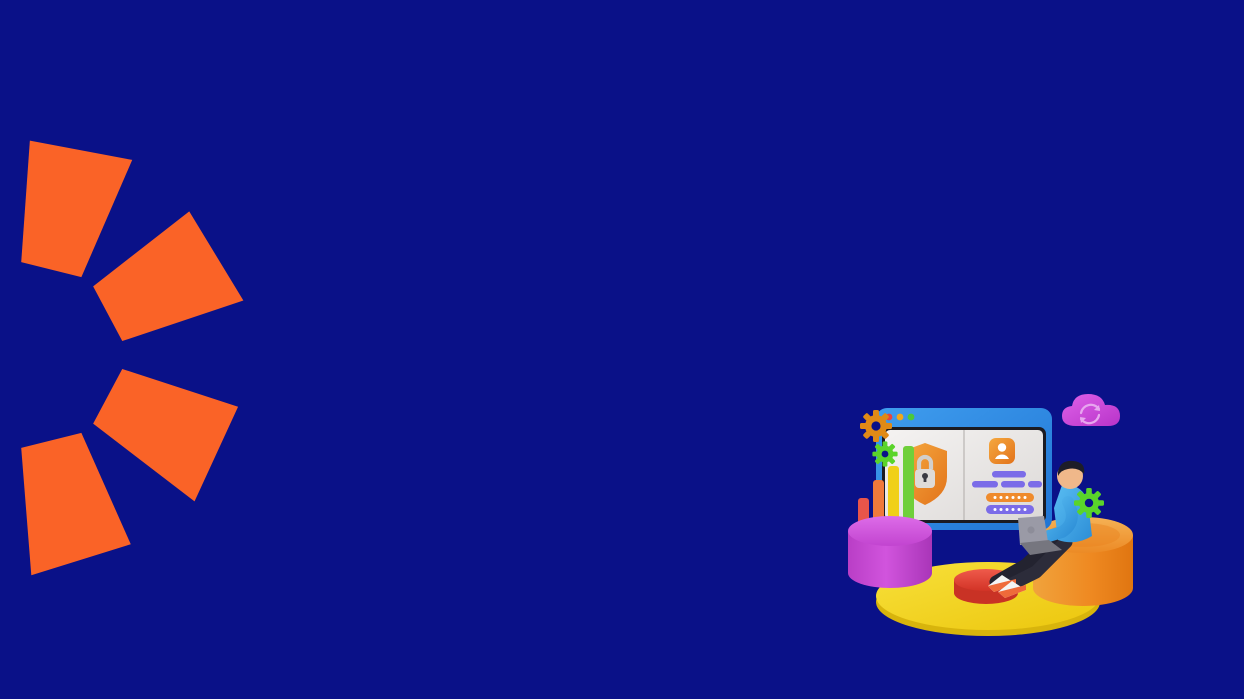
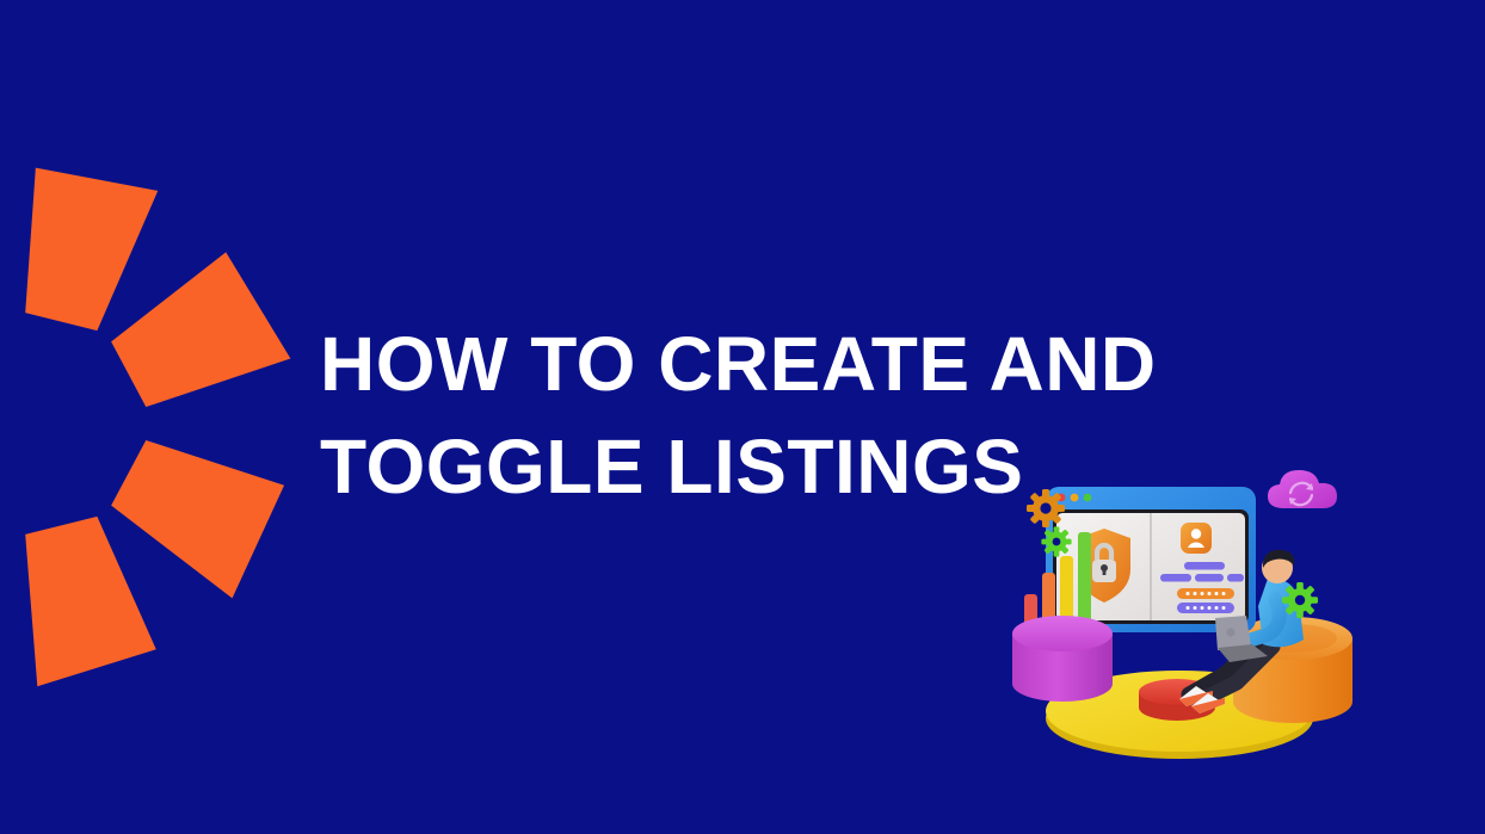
+ HOW TO CREATE AND
+ TOGGLE LISTINGS
